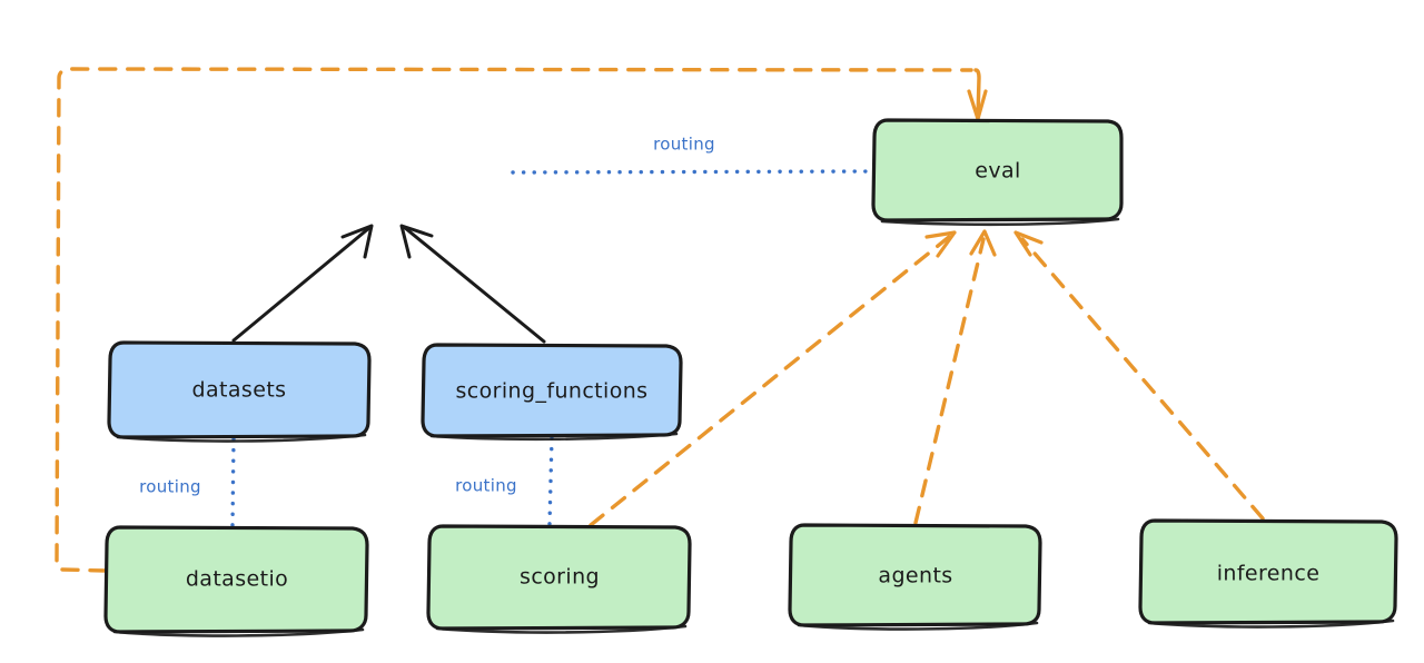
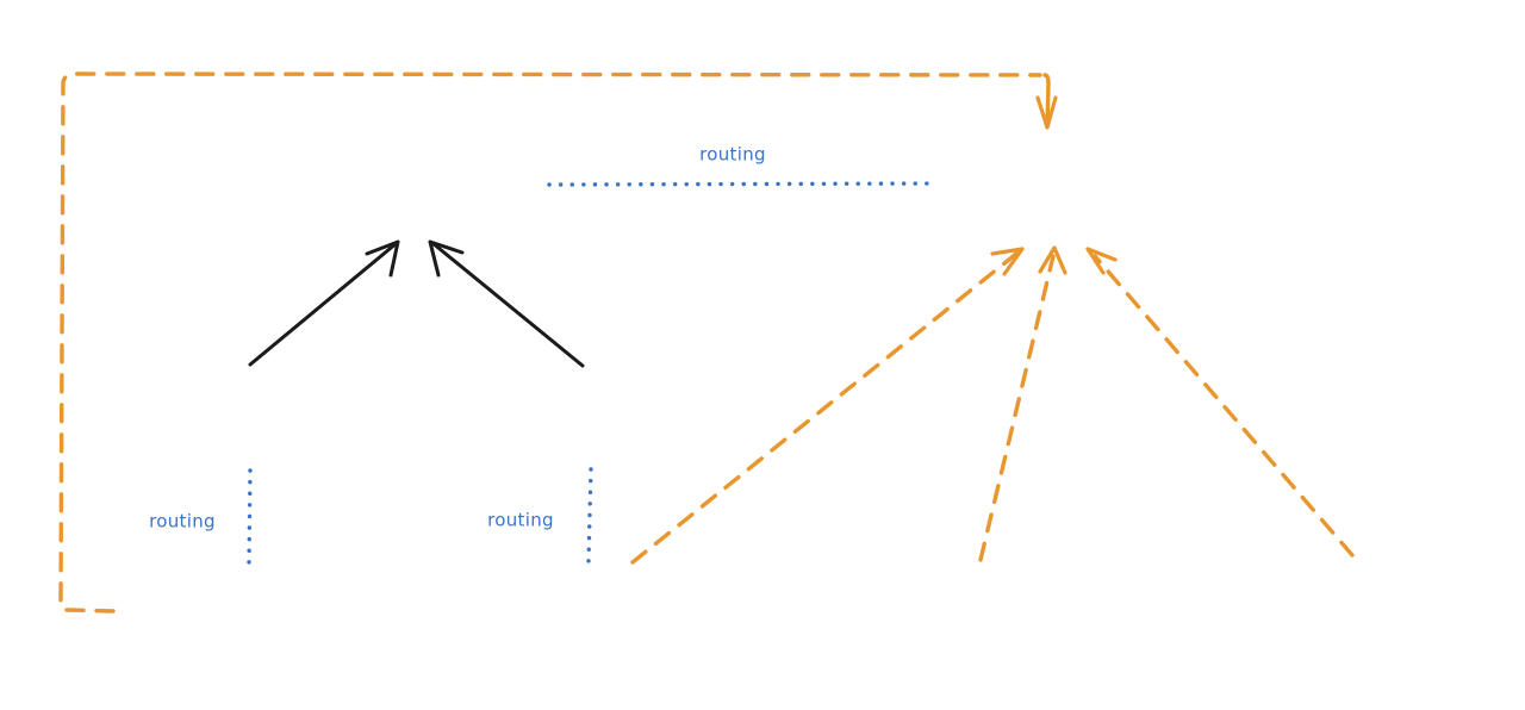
- eval
- datasets
- scoring_functions
- datasetio
- scoring
- agents
- inference
  routing
  routing
  routing
